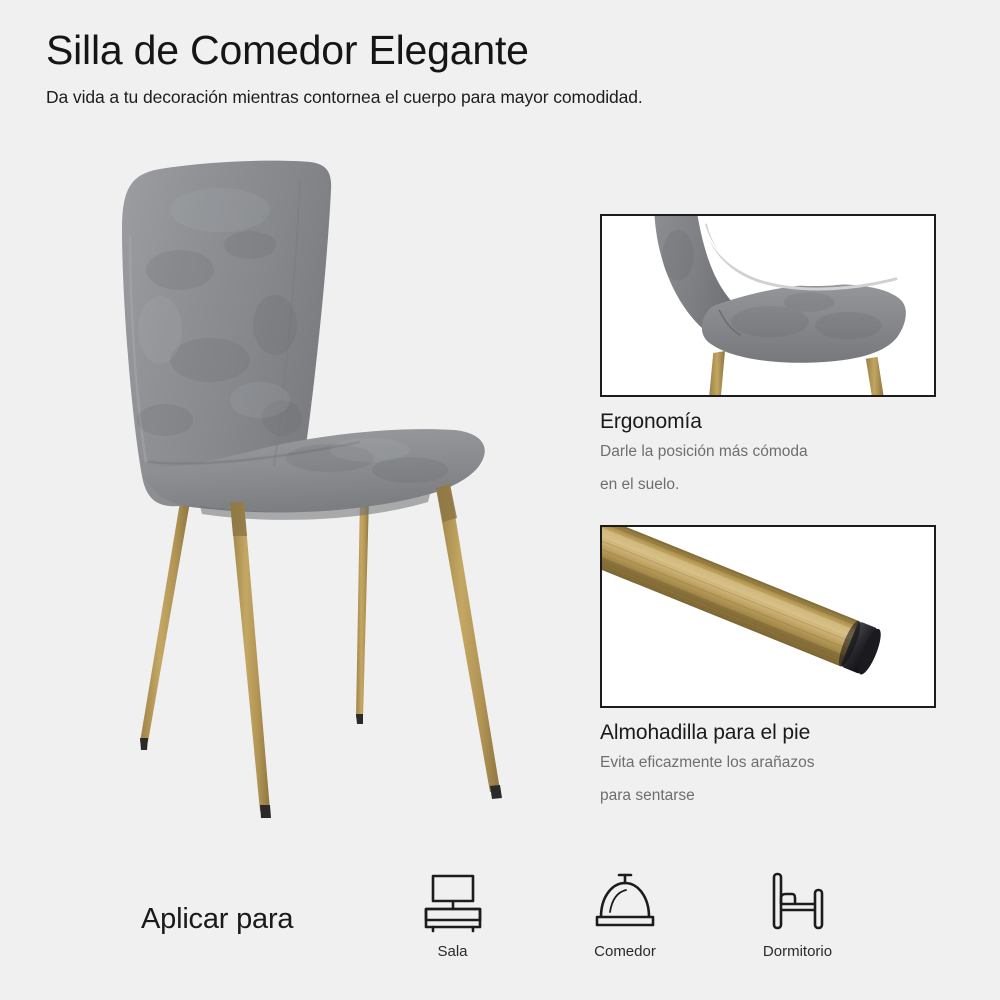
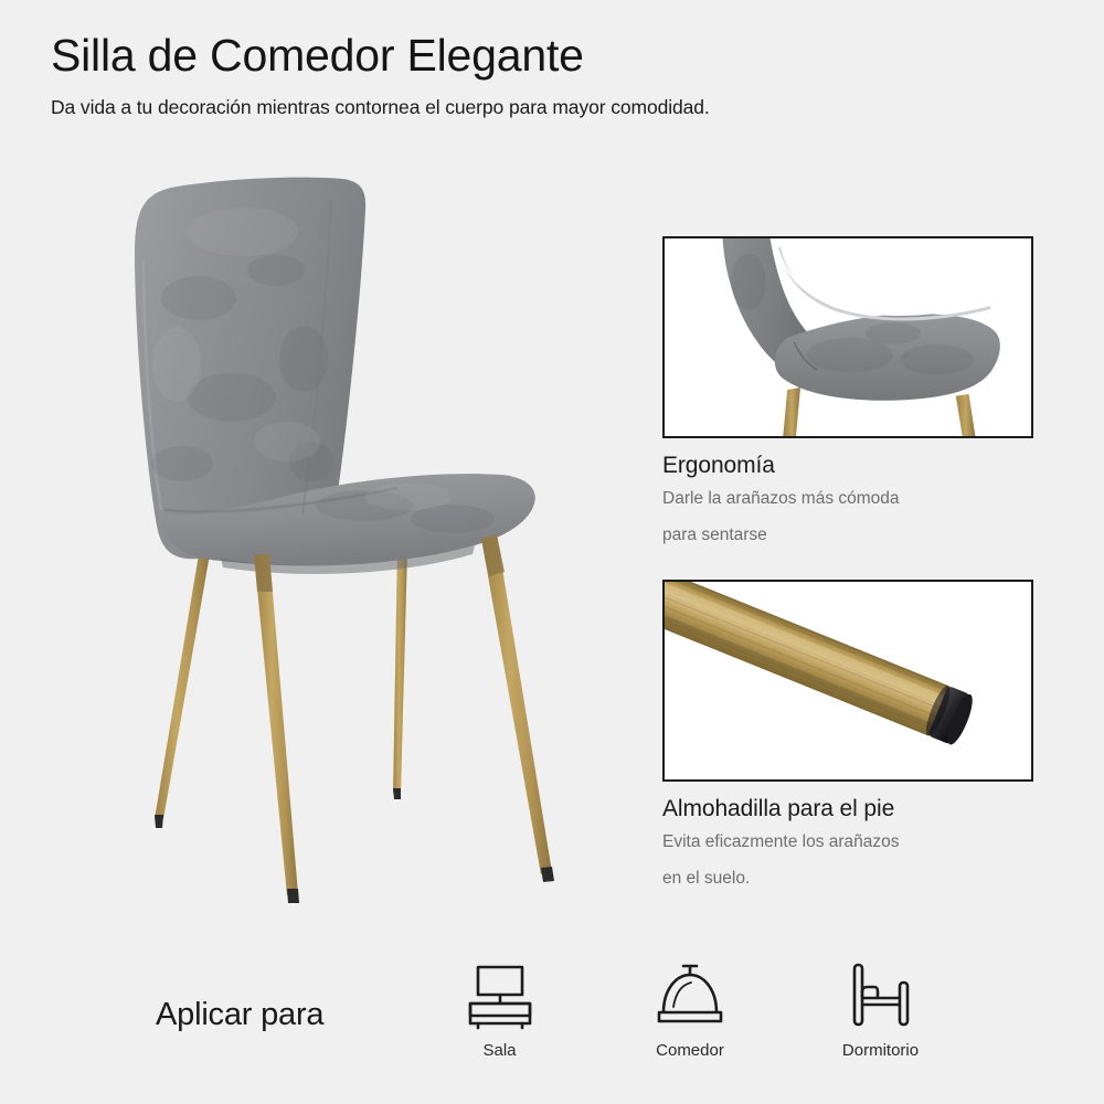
  Silla de Comedor Elegante
  Da vida a tu decoración mientras contornea el cuerpo para mayor comodidad.
  Ergonomía
- Darle la posición más cómoda
+ Darle la arañazos más cómoda
- en el suelo.
+ para sentarse
  Almohadilla para el pie
  Evita eficazmente los arañazos
- para sentarse
+ en el suelo.
  Aplicar para
  Sala
  Comedor
  Dormitorio
